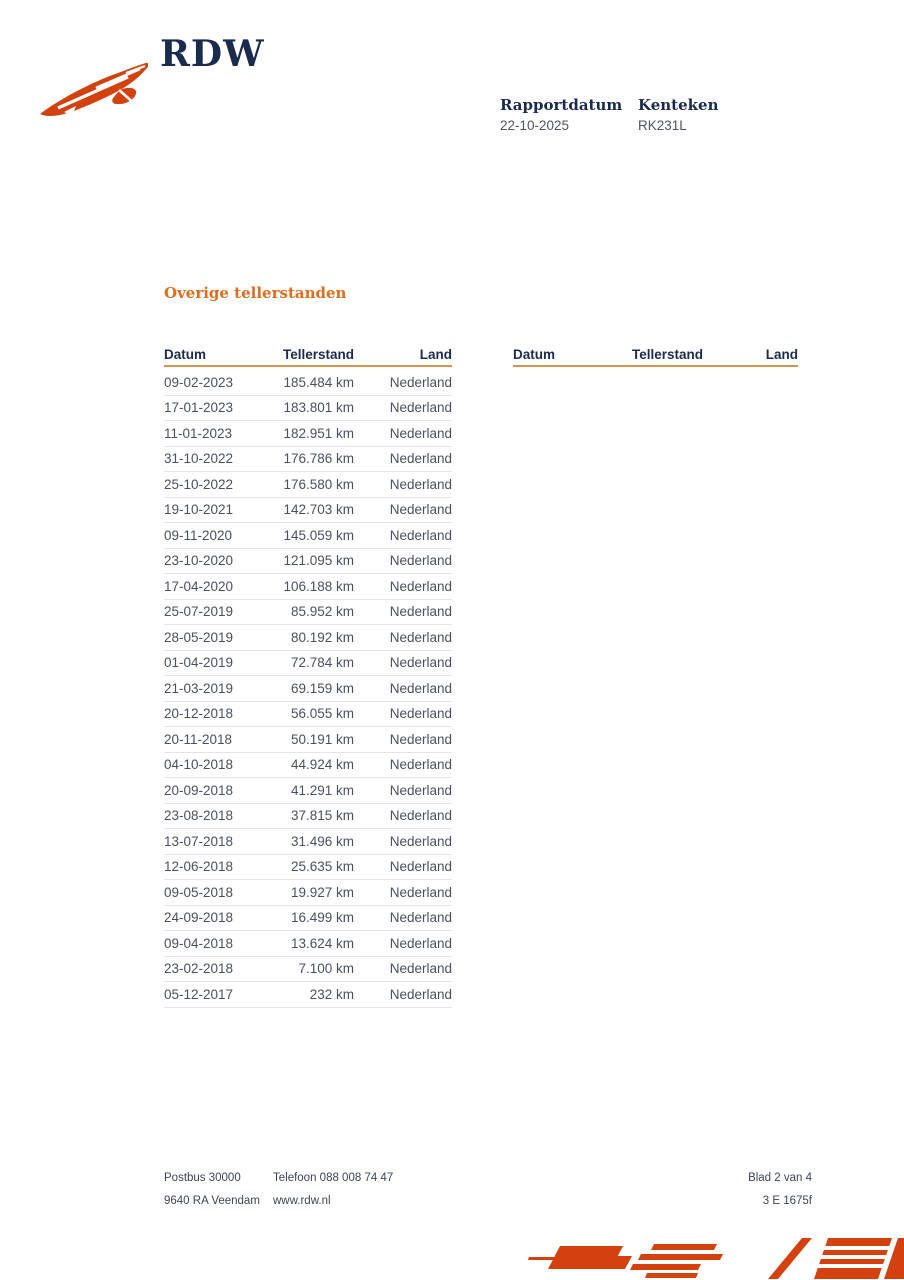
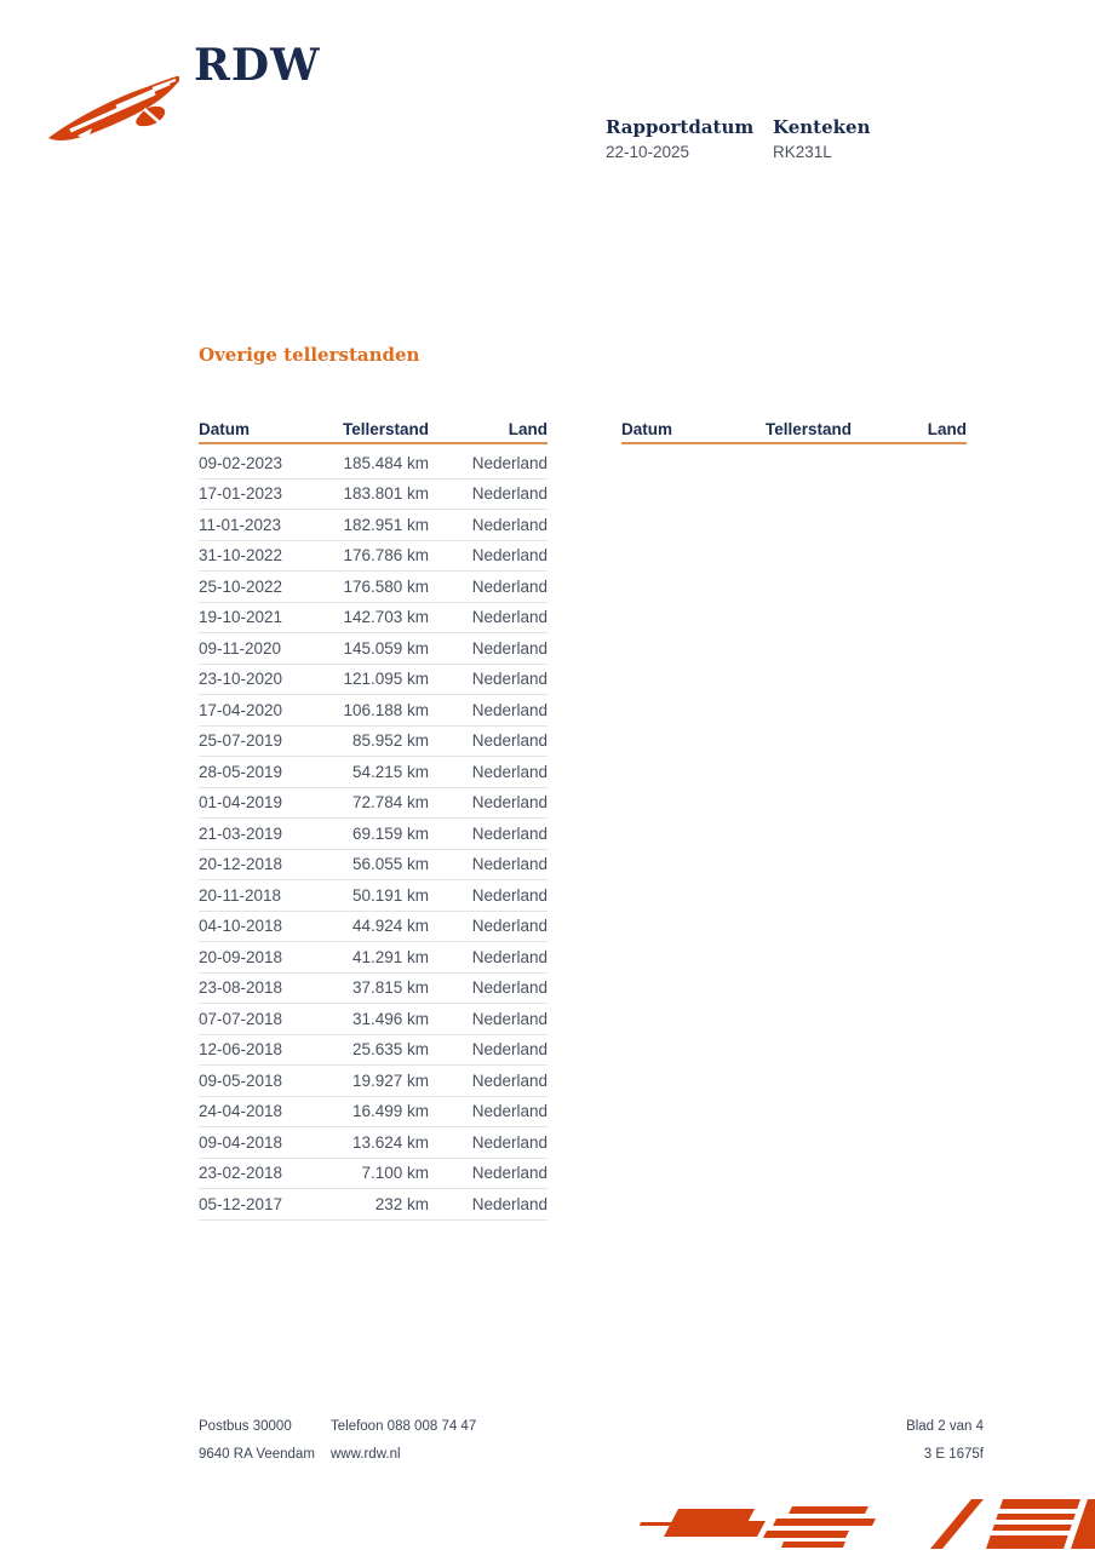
  RDW
  Rapportdatum
  Kenteken
  22-10-2025
  RK231L
  Overige tellerstanden
  Datum
  Tellerstand
  Land
  09-02-2023
  185.484 km
  Nederland
  17-01-2023
  183.801 km
  Nederland
  11-01-2023
  182.951 km
  Nederland
  31-10-2022
  176.786 km
  Nederland
  25-10-2022
  176.580 km
  Nederland
  19-10-2021
  142.703 km
  Nederland
  09-11-2020
  145.059 km
  Nederland
  23-10-2020
  121.095 km
  Nederland
  17-04-2020
  106.188 km
  Nederland
  25-07-2019
  85.952 km
  Nederland
  28-05-2019
- 80.192 km
+ 54.215 km
  Nederland
  01-04-2019
  72.784 km
  Nederland
  21-03-2019
  69.159 km
  Nederland
  20-12-2018
  56.055 km
  Nederland
  20-11-2018
  50.191 km
  Nederland
  04-10-2018
  44.924 km
  Nederland
  20-09-2018
  41.291 km
  Nederland
  23-08-2018
  37.815 km
  Nederland
- 13-07-2018
+ 07-07-2018
  31.496 km
  Nederland
  12-06-2018
  25.635 km
  Nederland
  09-05-2018
  19.927 km
  Nederland
- 24-09-2018
+ 24-04-2018
  16.499 km
  Nederland
  09-04-2018
  13.624 km
  Nederland
  23-02-2018
  7.100 km
  Nederland
  05-12-2017
  232 km
  Nederland
  Datum
  Tellerstand
  Land
  Postbus 30000
  9640 RA Veendam
  Telefoon 088 008 74 47
  www.rdw.nl
  Blad 2 van 4
  3 E 1675f
